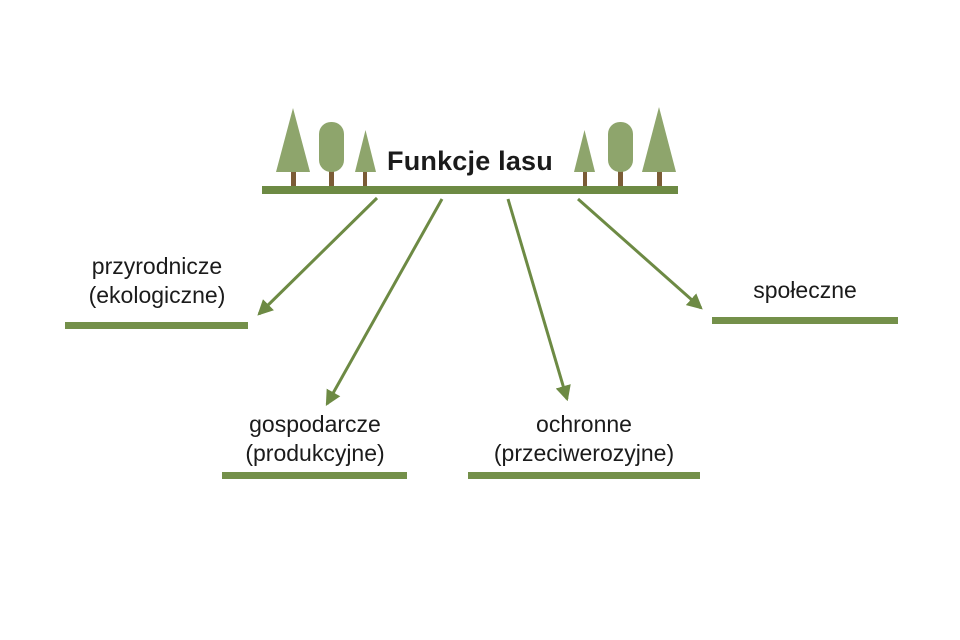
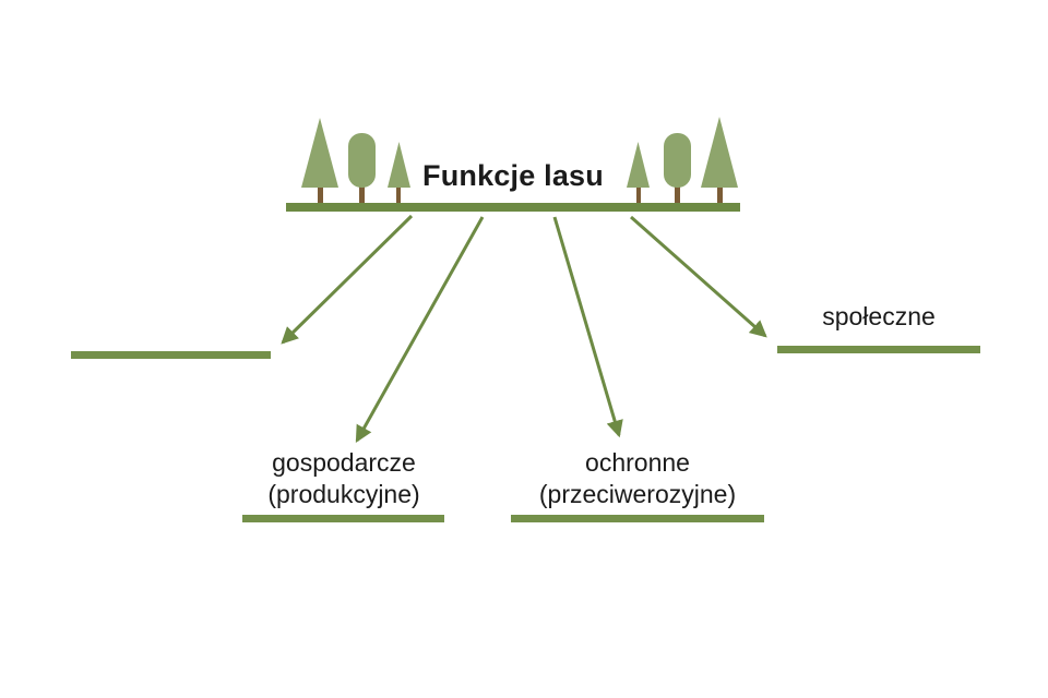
  Funkcje lasu
- przyrodnicze
- (ekologiczne)
  gospodarcze
  (produkcyjne)
  ochronne
  (przeciwerozyjne)
  społeczne
